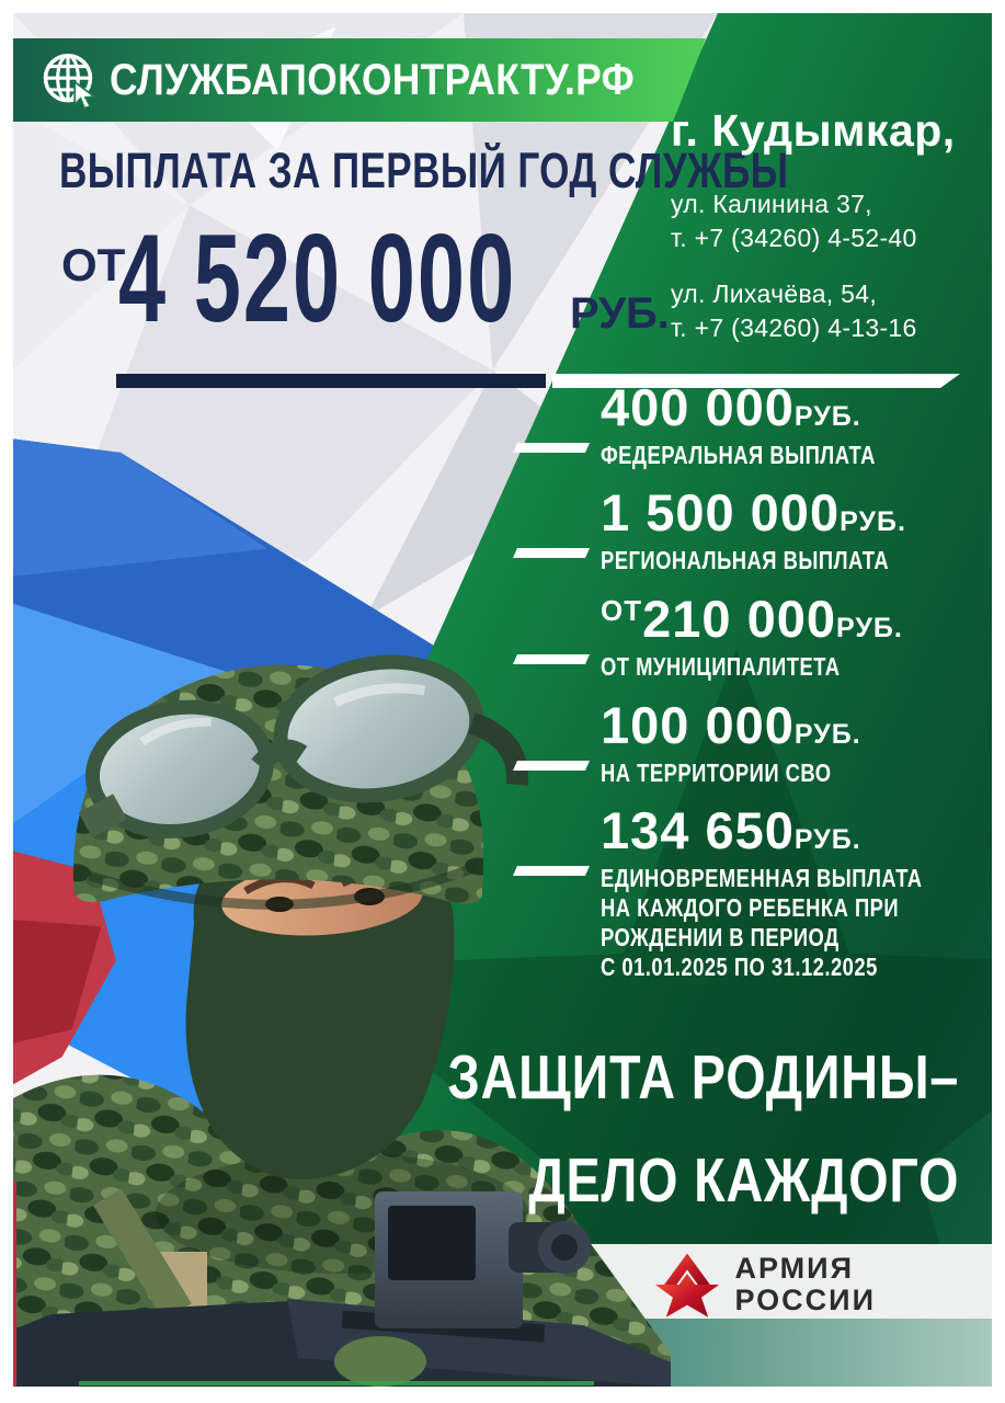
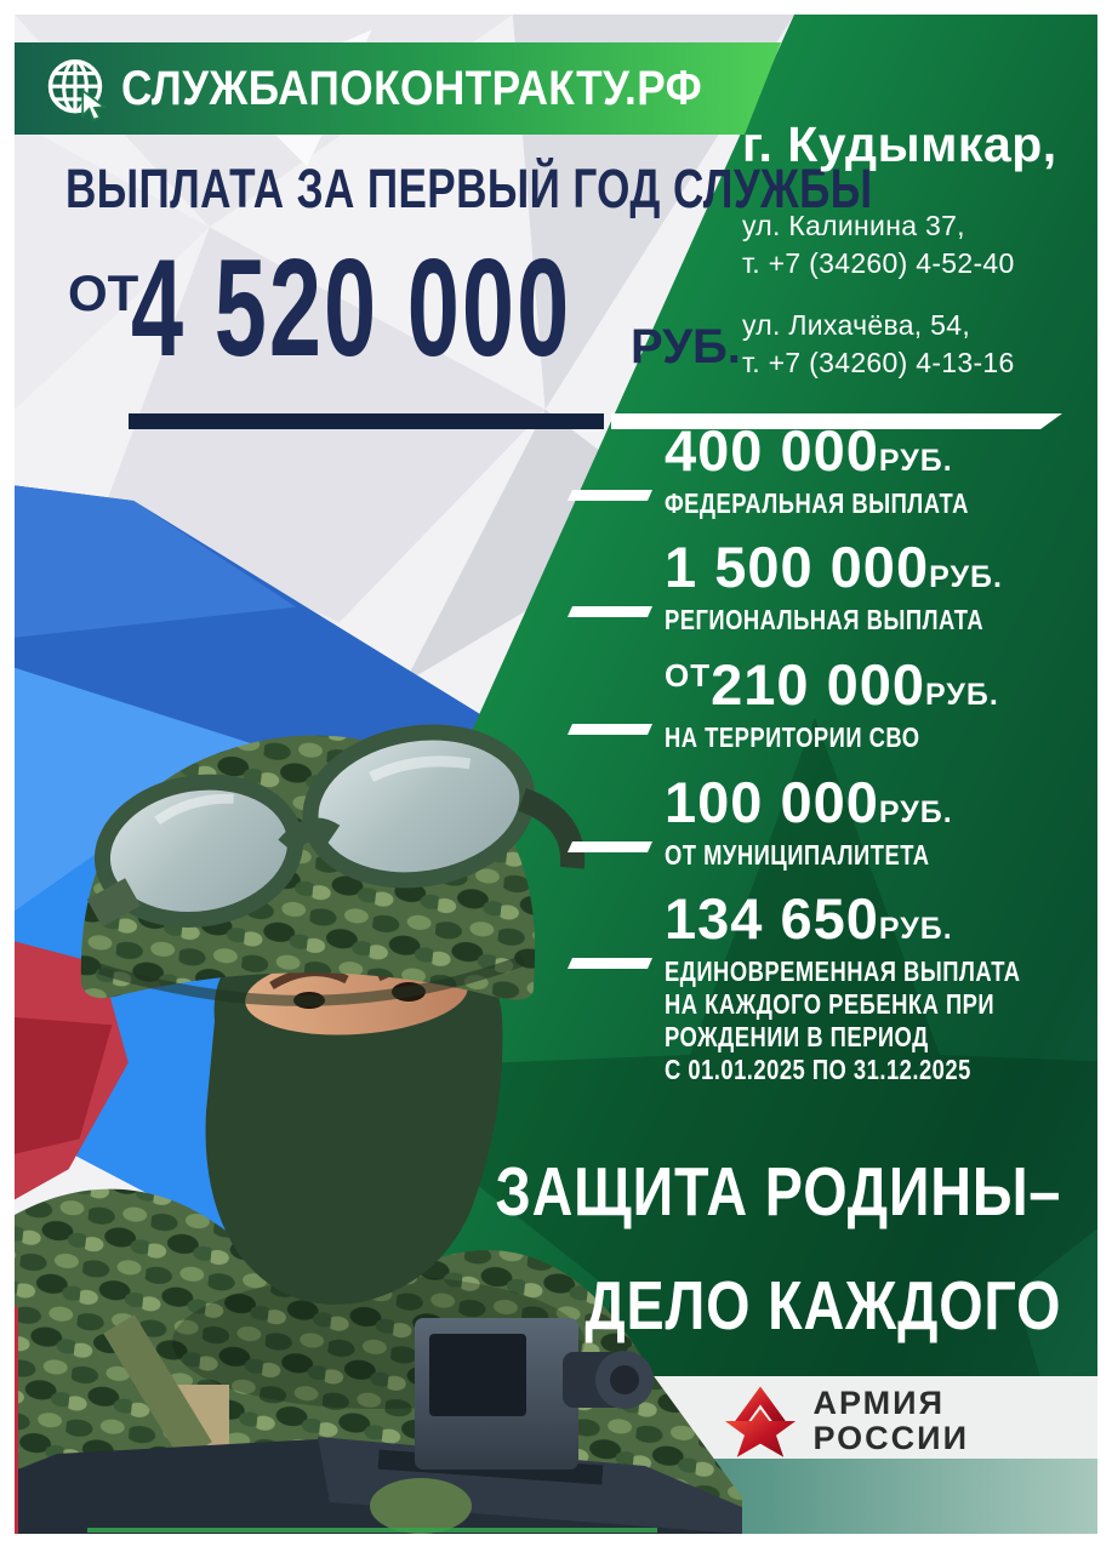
  СЛУЖБАПОКОНТРАКТУ.РФ
  ВЫПЛАТА ЗА ПЕРВЫЙ ГОД СЛУЖБЫ
  ОТ
  4 520 000
  РУБ.
  г. Кудымкар,
  ул. Калинина 37,
  т. +7 (34260) 4-52-40
  ул. Лихачёва, 54,
  т. +7 (34260) 4-13-16
  400 000РУБ.
  ФЕДЕРАЛЬНАЯ ВЫПЛАТА
  1 500 000РУБ.
  РЕГИОНАЛЬНАЯ ВЫПЛАТА
  ОТ210 000РУБ.
- ОТ МУНИЦИПАЛИТЕТА
+ НА ТЕРРИТОРИИ СВО
  100 000РУБ.
- НА ТЕРРИТОРИИ СВО
+ ОТ МУНИЦИПАЛИТЕТА
  134 650РУБ.
  ЕДИНОВРЕМЕННАЯ ВЫПЛАТА
  НА КАЖДОГО РЕБЕНКА ПРИ
  РОЖДЕНИИ В ПЕРИОД
  С 01.01.2025 ПО 31.12.2025
  ЗАЩИТА РОДИНЫ–
  ДЕЛО КАЖДОГО
  АРМИЯ
  РОССИИ
